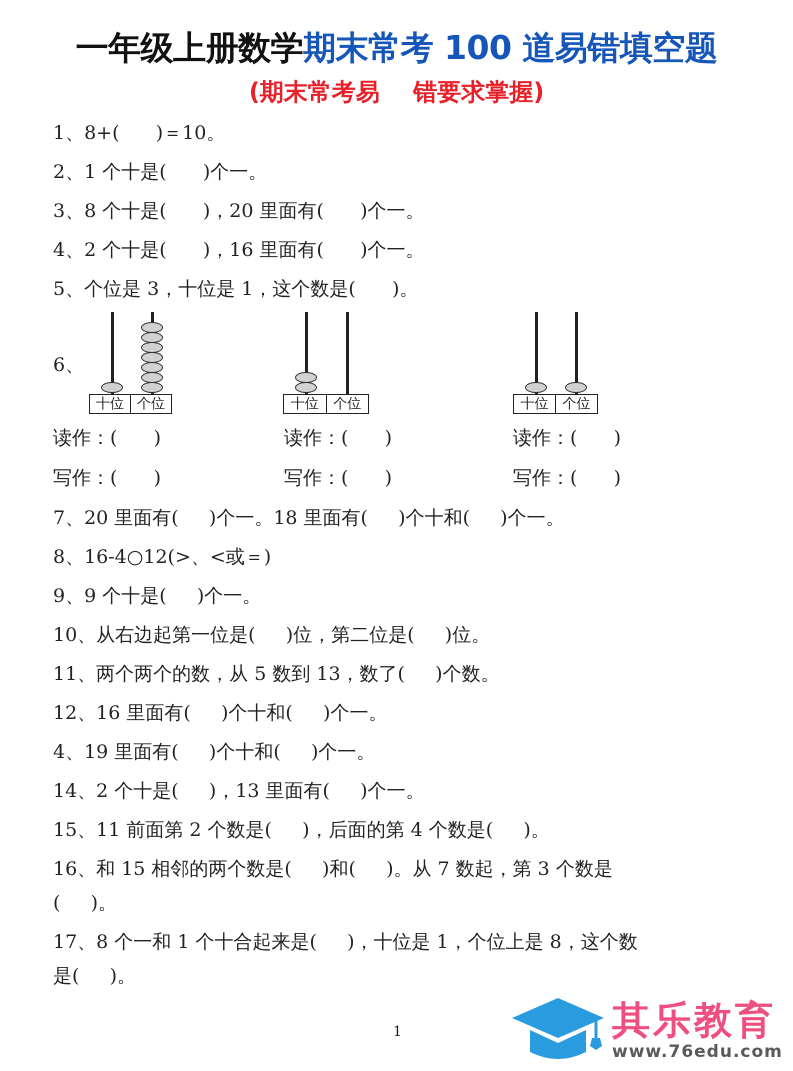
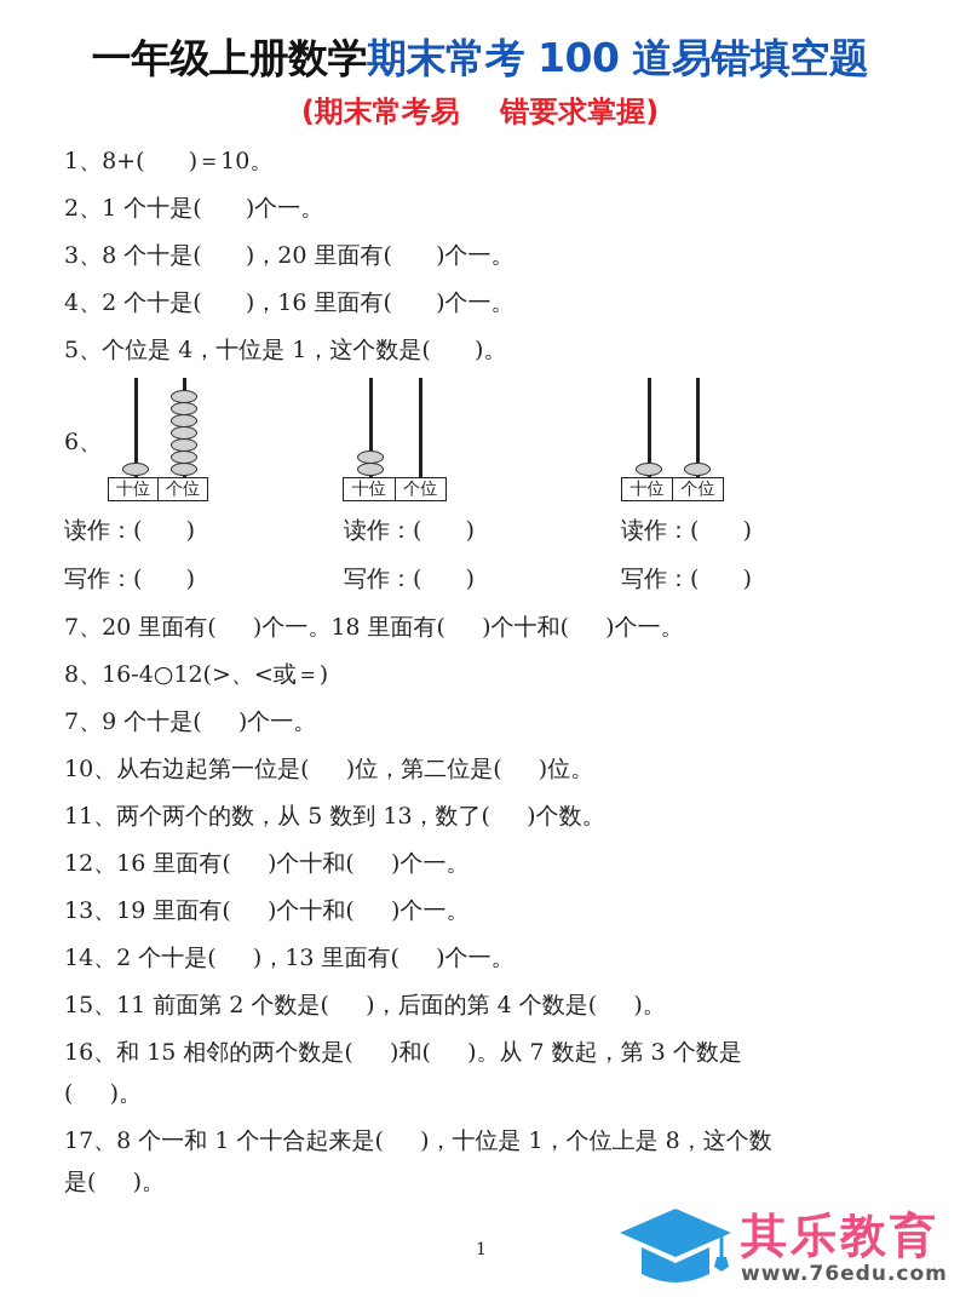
  一年级上册数学期末常考 100 道易错填空题
  (期末常考易 错要求掌握)
  1、8+( )＝10。
  2、1 个十是( )个一。
  3、8 个十是( )，20 里面有( )个一。
  4、2 个十是( )，16 里面有( )个一。
- 5、个位是 3，十位是 1，这个数是( )。
+ 5、个位是 4，十位是 1，这个数是( )。
  6、
  十位
  个位
  十位
  个位
  十位
  个位
  读作：( )
  读作：( )
  读作：( )
  写作：( )
  写作：( )
  写作：( )
  7、20 里面有( )个一。18 里面有( )个十和( )个一。
  8、16-4○12(>、<或＝)
- 9、9 个十是( )个一。
+ 7、9 个十是( )个一。
  10、从右边起第一位是( )位，第二位是( )位。
  11、两个两个的数，从 5 数到 13，数了( )个数。
  12、16 里面有( )个十和( )个一。
- 4、19 里面有( )个十和( )个一。
+ 13、19 里面有( )个十和( )个一。
  14、2 个十是( )，13 里面有( )个一。
  15、11 前面第 2 个数是( )，后面的第 4 个数是( )。
  16、和 15 相邻的两个数是( )和( )。从 7 数起，第 3 个数是
  ( )。
  17、8 个一和 1 个十合起来是( )，十位是 1，个位上是 8，这个数
  是( )。
  1
  其乐教育
  www.76edu.com
